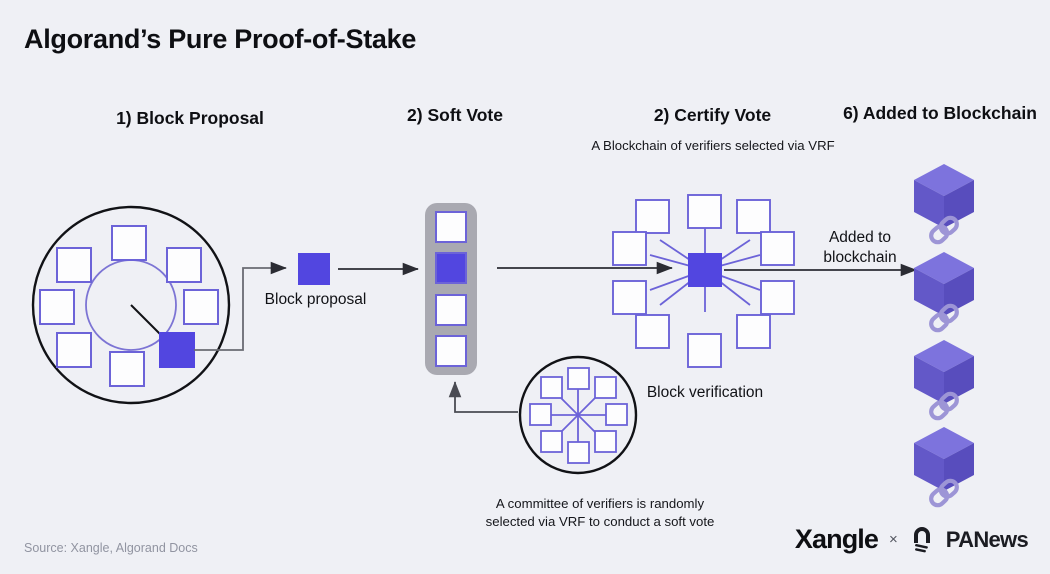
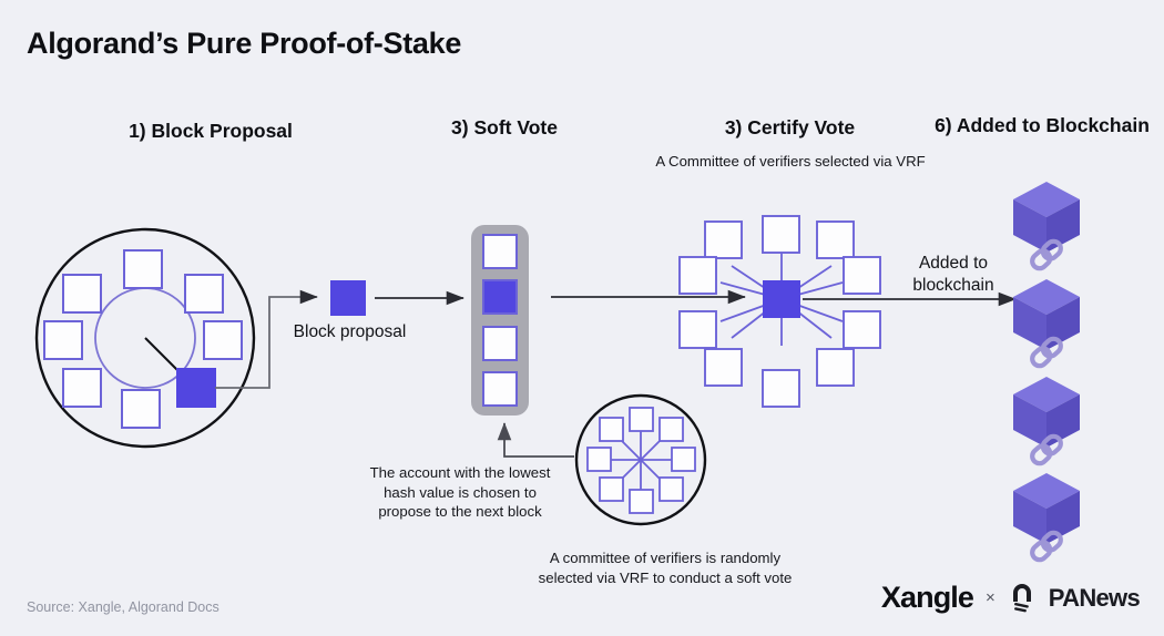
  Algorand’s Pure Proof-of-Stake
  1) Block Proposal
- 2) Soft Vote
+ 3) Soft Vote
- 2) Certify Vote
+ 3) Certify Vote
  6) Added to Blockchain
- A Blockchain of verifiers selected via VRF
+ A Committee of verifiers selected via VRF
+ The account with the lowest hash value is chosen to propose to the next block
  A committee of verifiers is randomly selected via VRF to conduct a soft vote
  Block proposal
- Block verification
  Added to blockchain
  Source: Xangle, Algorand Docs
  Xangle
  ×
  PANews
